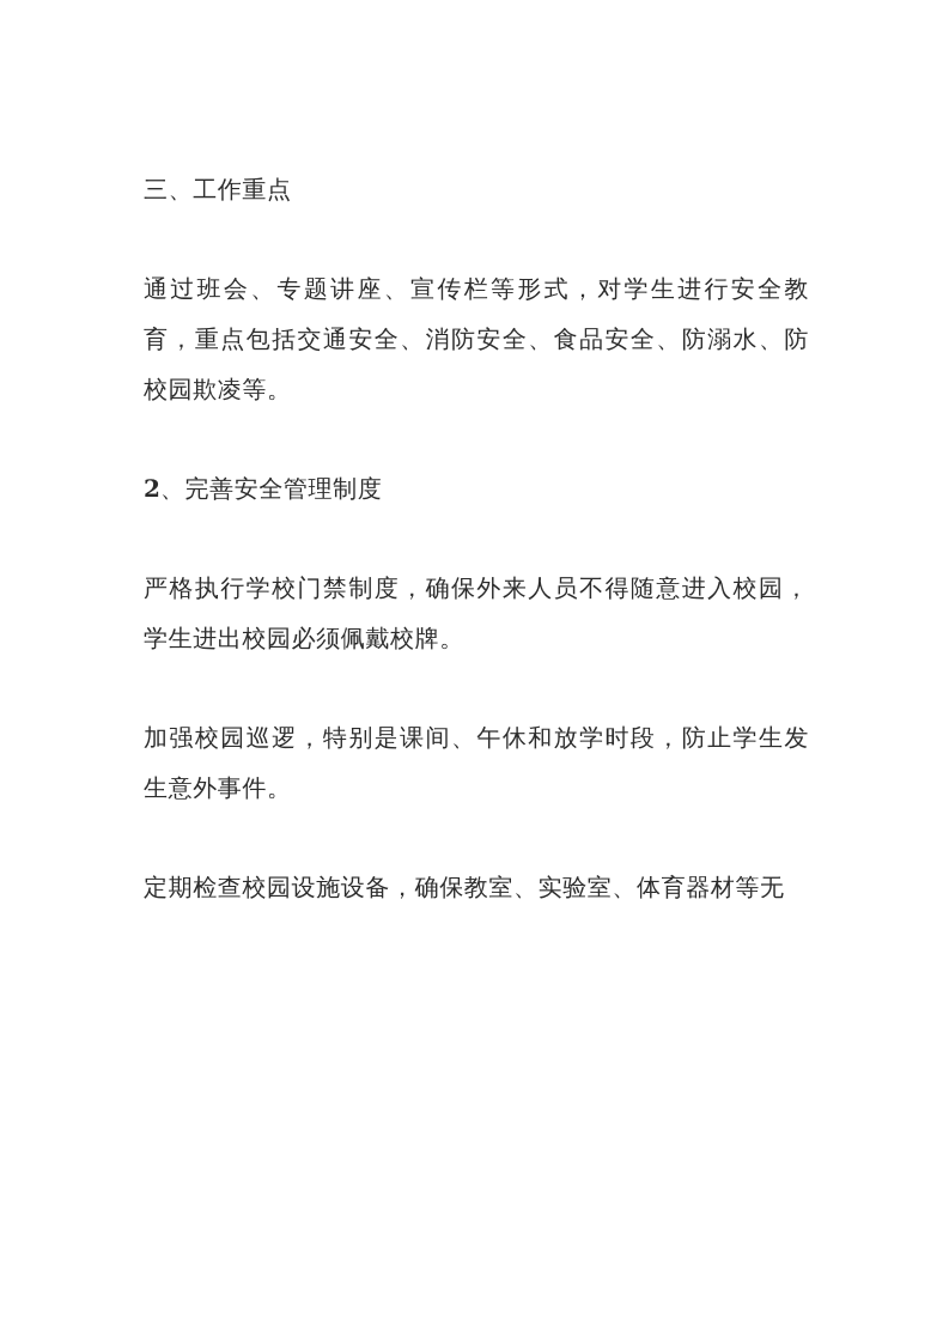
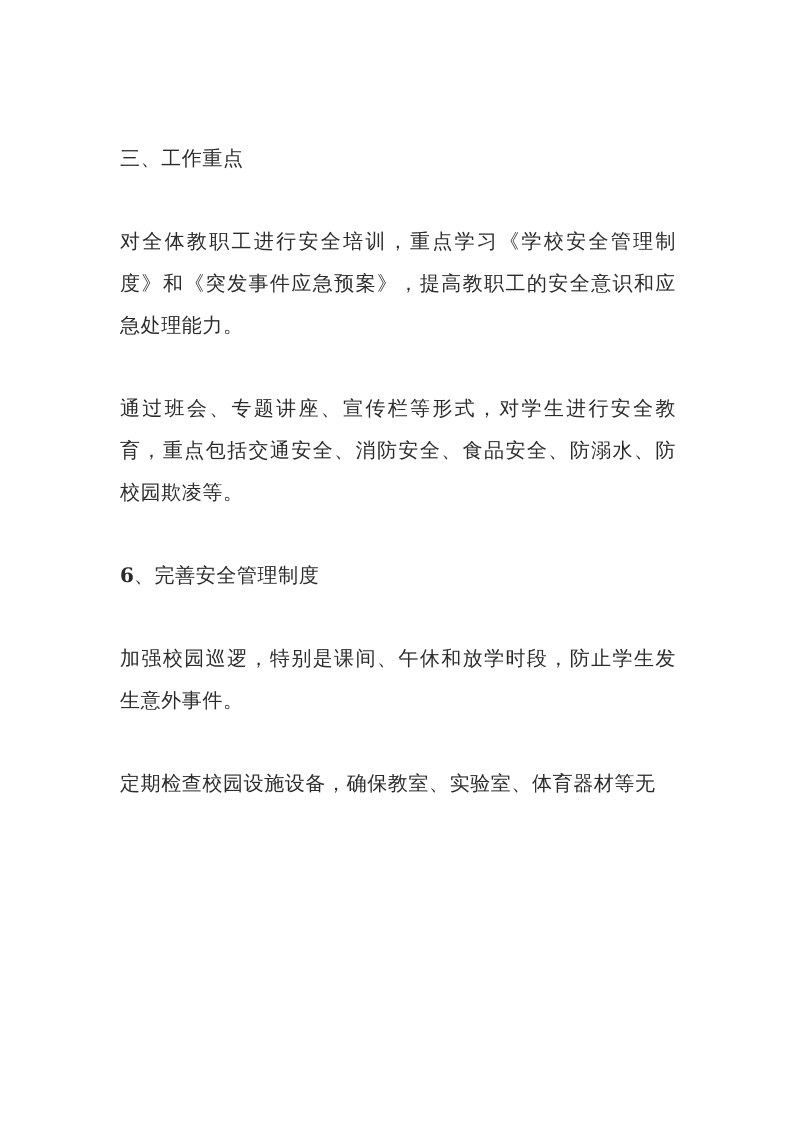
  三、工作重点
+ 对全体教职工进行安全培训，重点学习《学校安全管理制度》和《突发事件应急预案》，提高教职工的安全意识和应急处理能力。
  通过班会、专题讲座、宣传栏等形式，对学生进行安全教育，重点包括交通安全、消防安全、食品安全、防溺水、防校园欺凌等。
- 2、完善安全管理制度
+ 6、完善安全管理制度
- 严格执行学校门禁制度，确保外来人员不得随意进入校园，学生进出校园必须佩戴校牌。
  加强校园巡逻，特别是课间、午休和放学时段，防止学生发生意外事件。
  定期检查校园设施设备，确保教室、实验室、体育器材等无
